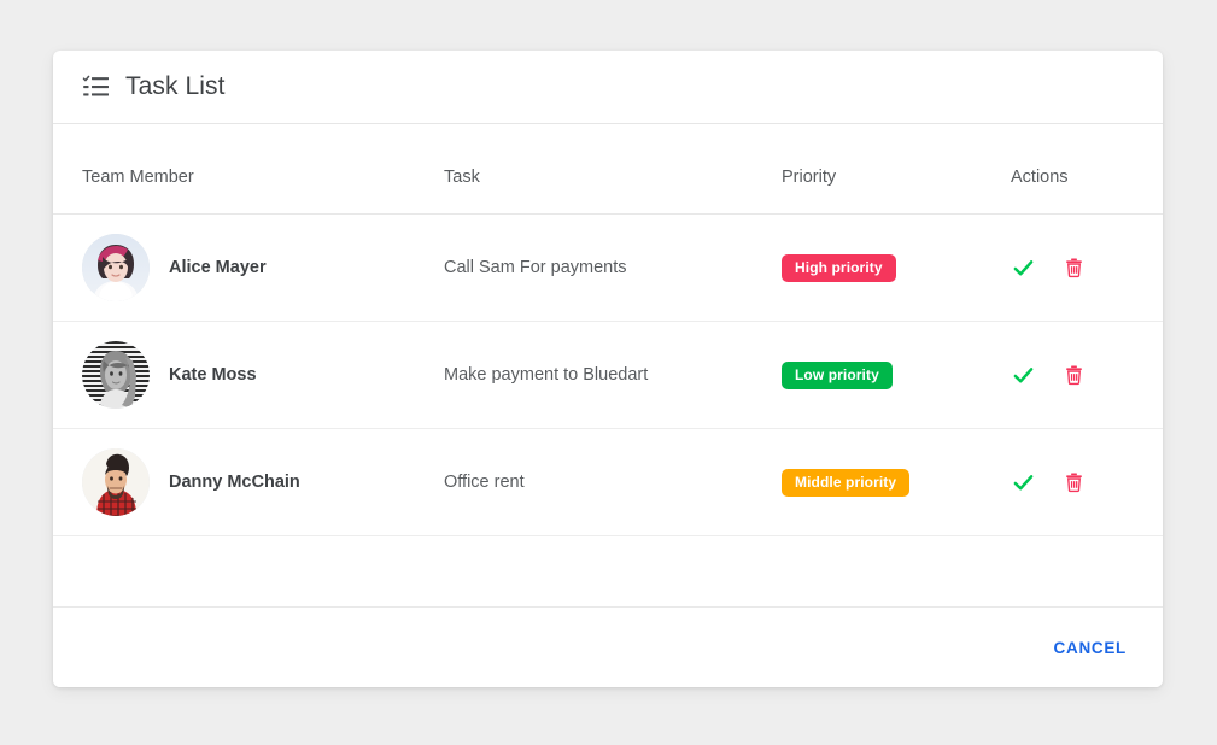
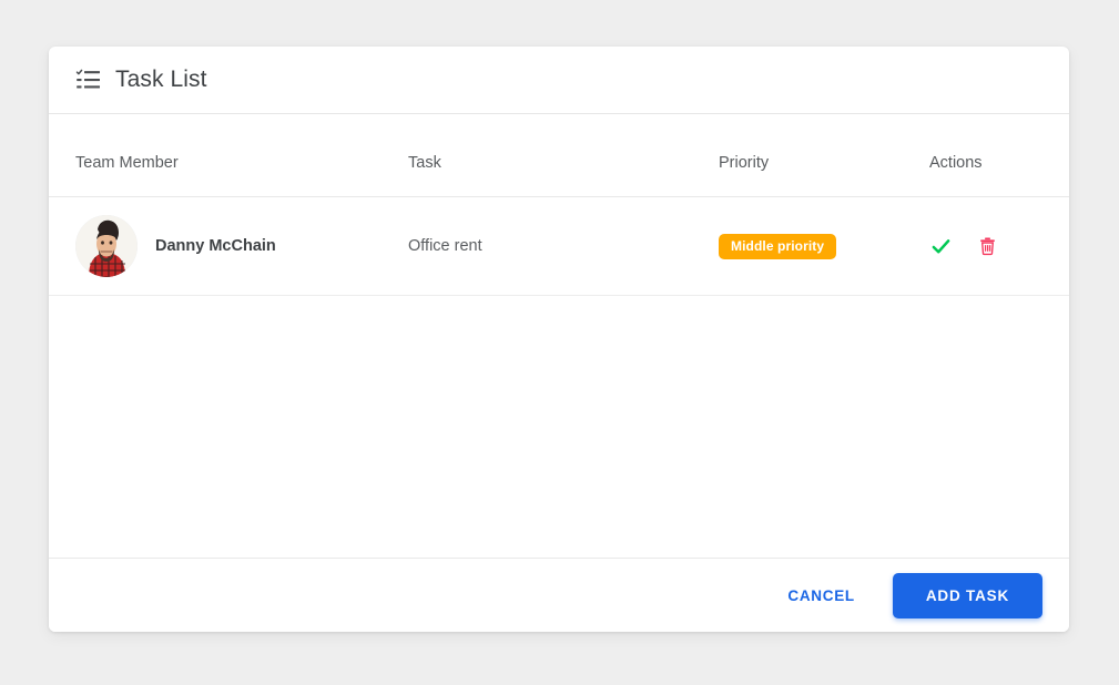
  Task List
  Team Member	Task	Priority	Actions
- Alice Mayer	Call Sam For payments	High priority
- Kate Moss	Make payment to Bluedart	Low priority
  Danny McChain	Office rent	Middle priority
  CANCEL
+ ADD TASK
